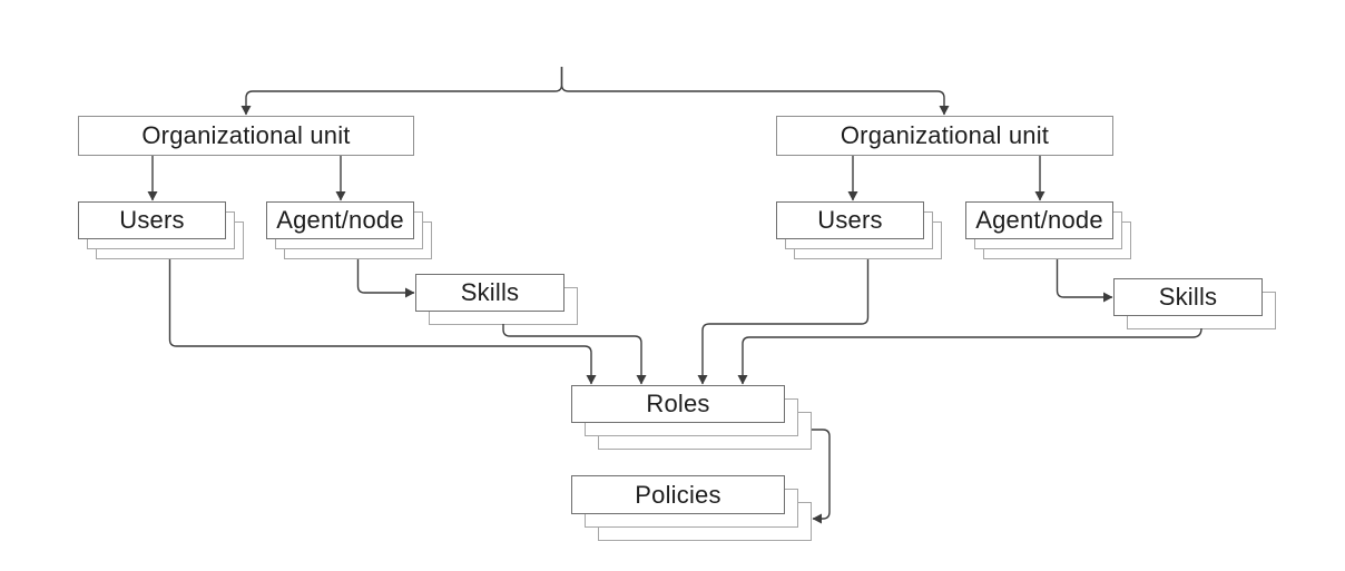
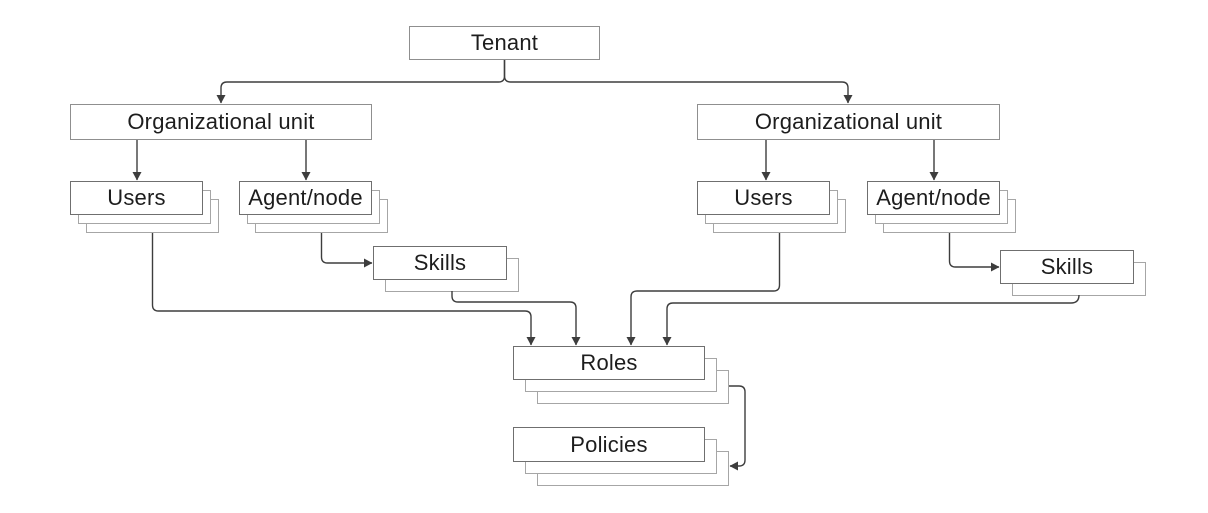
+ Tenant
  Organizational unit
  Organizational unit
  Users
  Agent/node
  Users
  Agent/node
  Skills
  Skills
  Roles
  Policies
